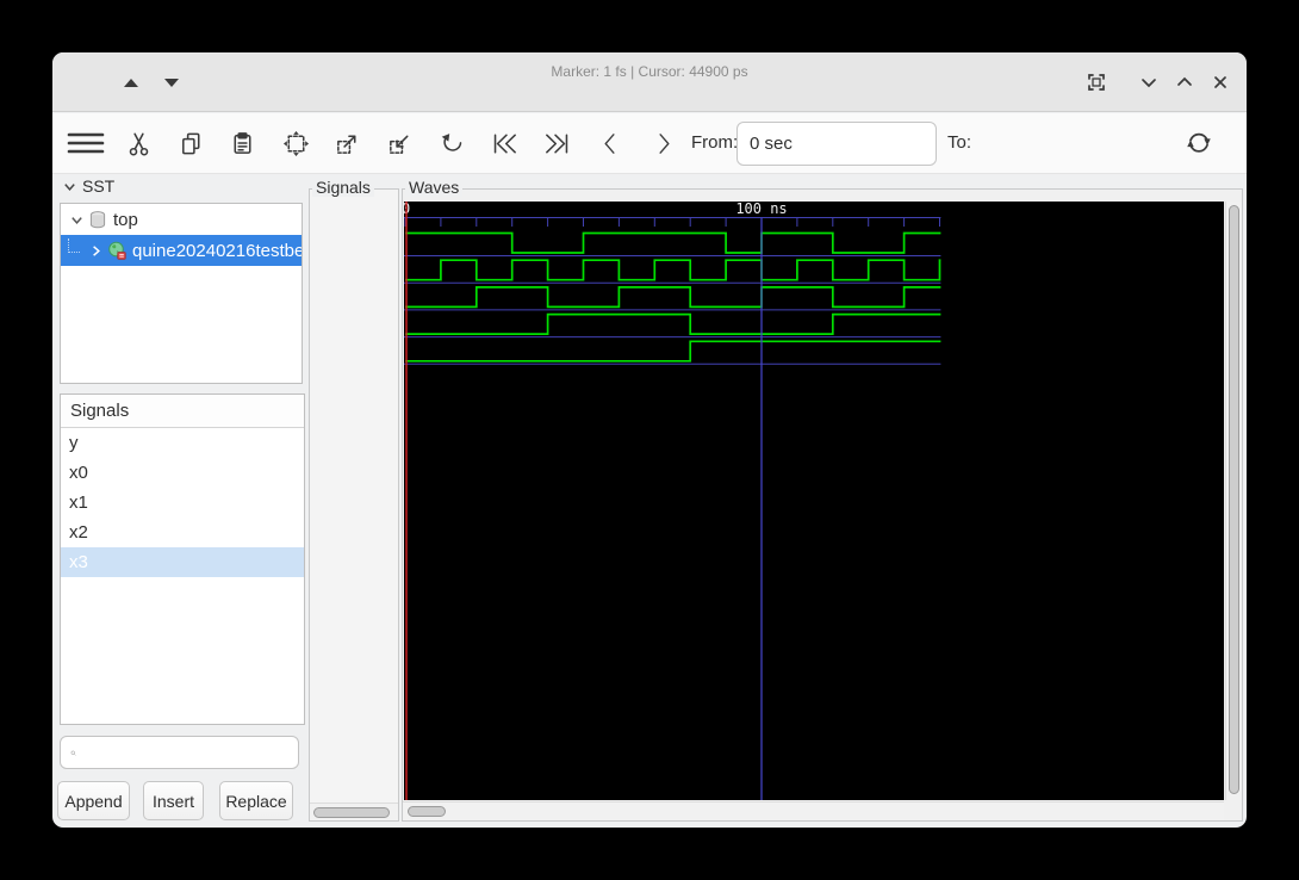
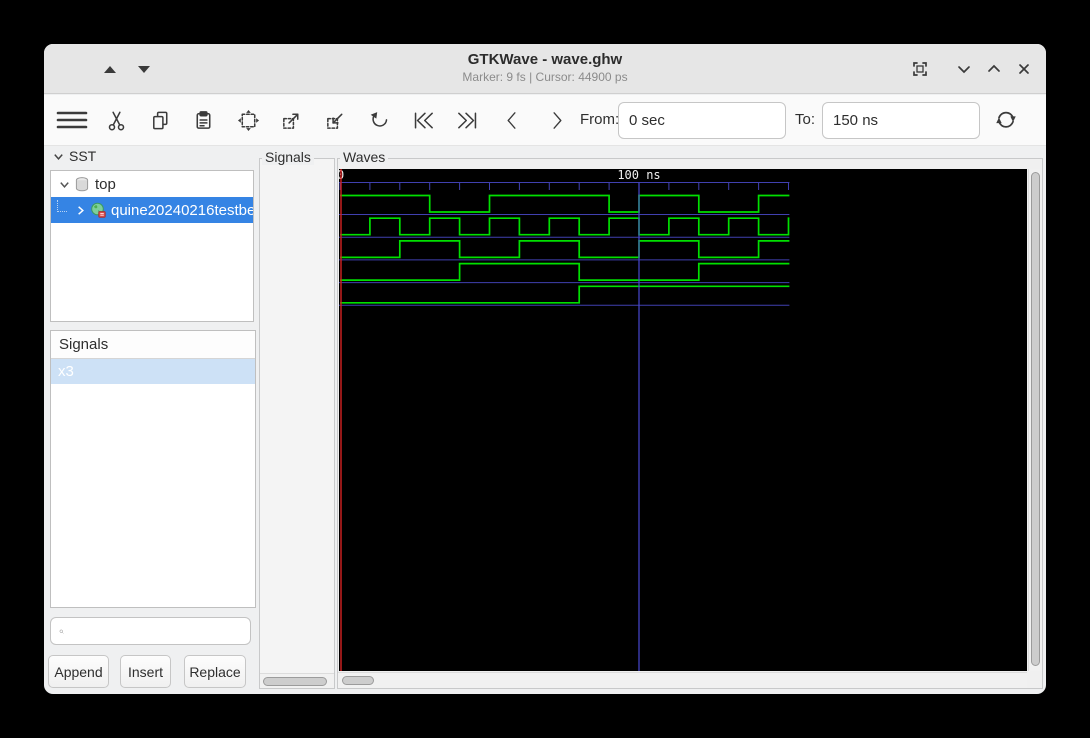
+ GTKWave - wave.ghw
- Marker: 1 fs | Cursor: 44900 ps
+ Marker: 9 fs | Cursor: 44900 ps
  From
  0 sec
  To:
+ 150 ns
  SST
  top
  quine20240216testbe
  Signals
- y
- x0
- x1
- x2
  x3
  Append
  Insert
  Replace
  Signals
  Waves
  100 ns
